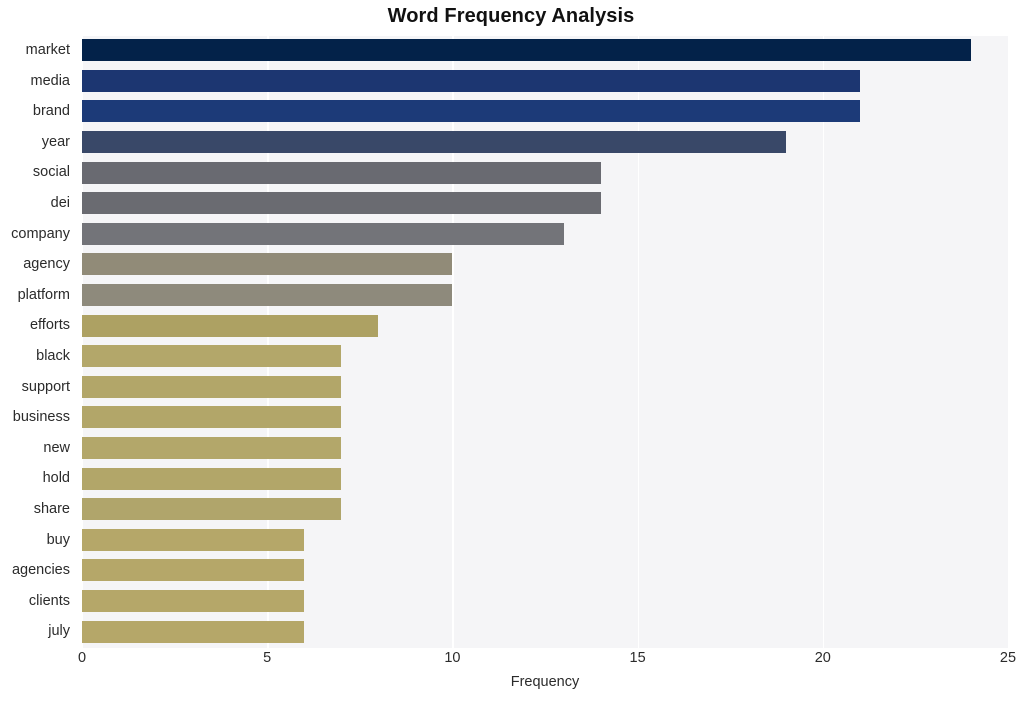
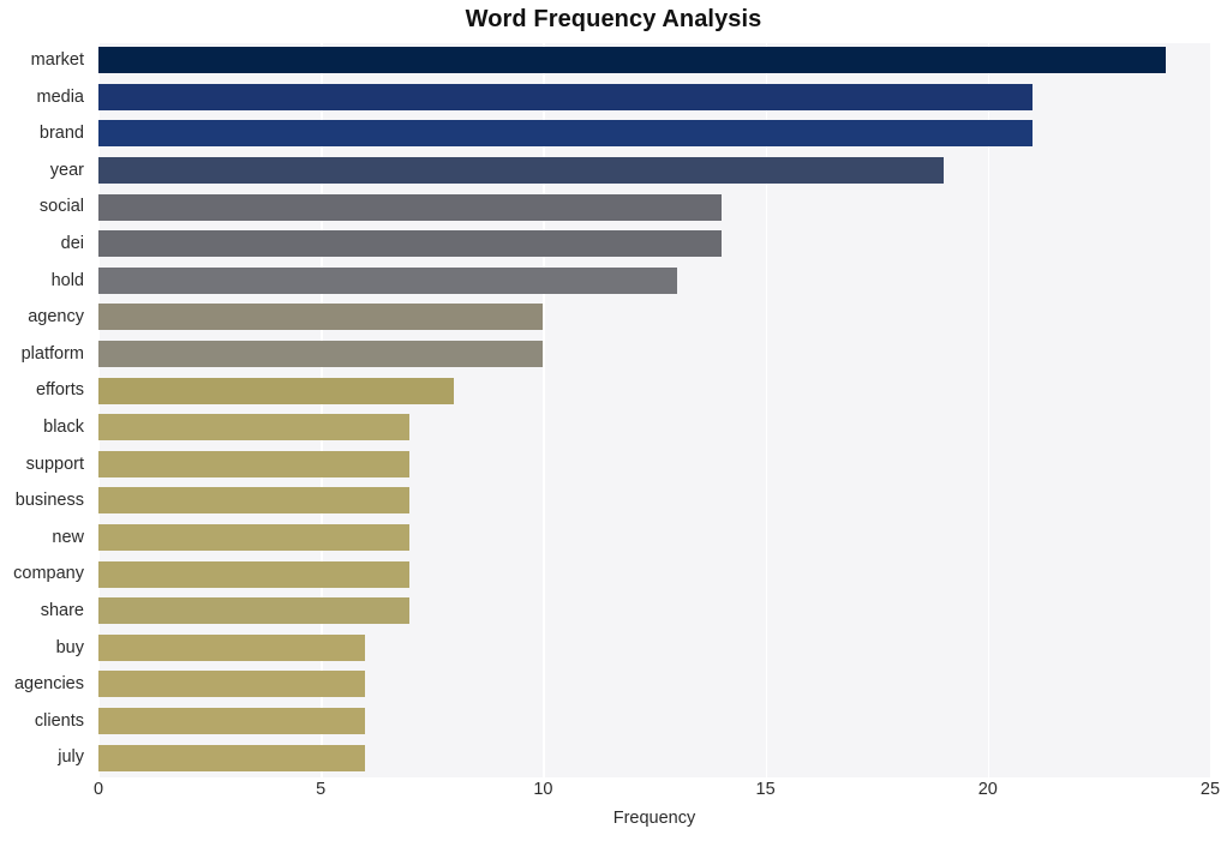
  Word Frequency Analysis
  market
  media
  brand
  year
  social
  dei
- company
+ hold
  agency
  platform
  efforts
  black
  support
  business
  new
- hold
+ company
  share
  buy
  agencies
  clients
  july
  0
  5
  10
  15
  20
  25
  Frequency
